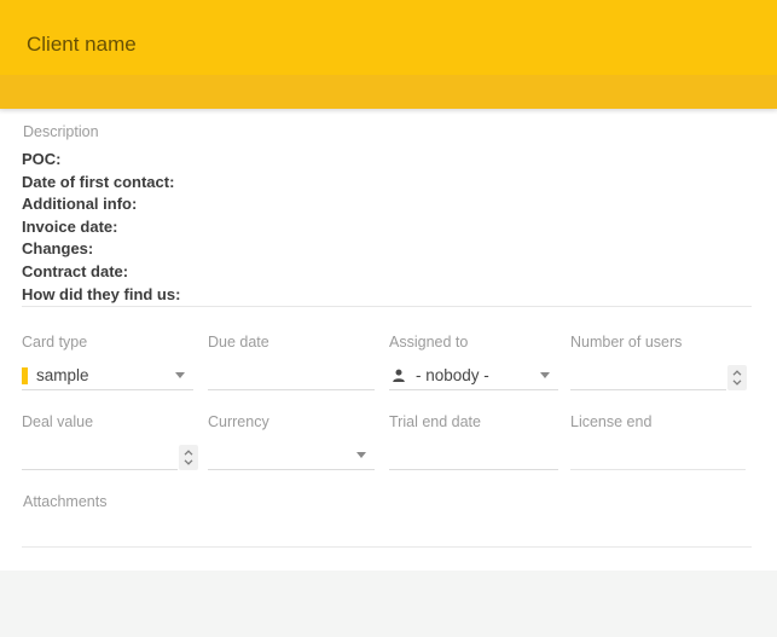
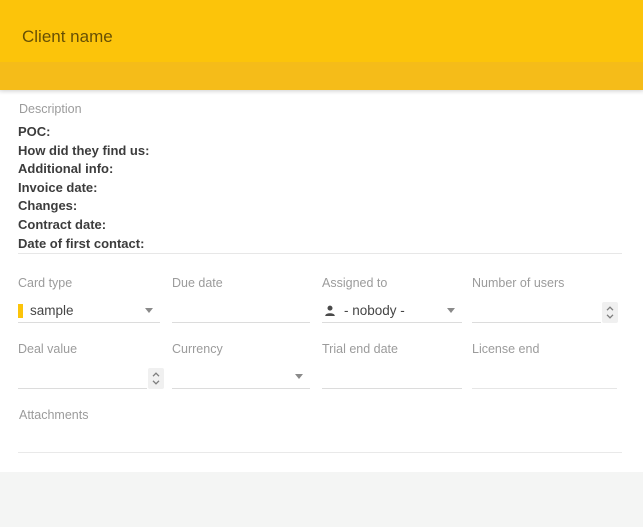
  Client name
  Description
  POC:
- Date of first contact:
+ How did they find us:
  Additional info:
  Invoice date:
  Changes:
  Contract date:
- How did they find us:
+ Date of first contact:
  Card type
  sample
  Due date
  Assigned to
  - nobody -
  Number of users
  Deal value
  Currency
  Trial end date
  License end
  Attachments
